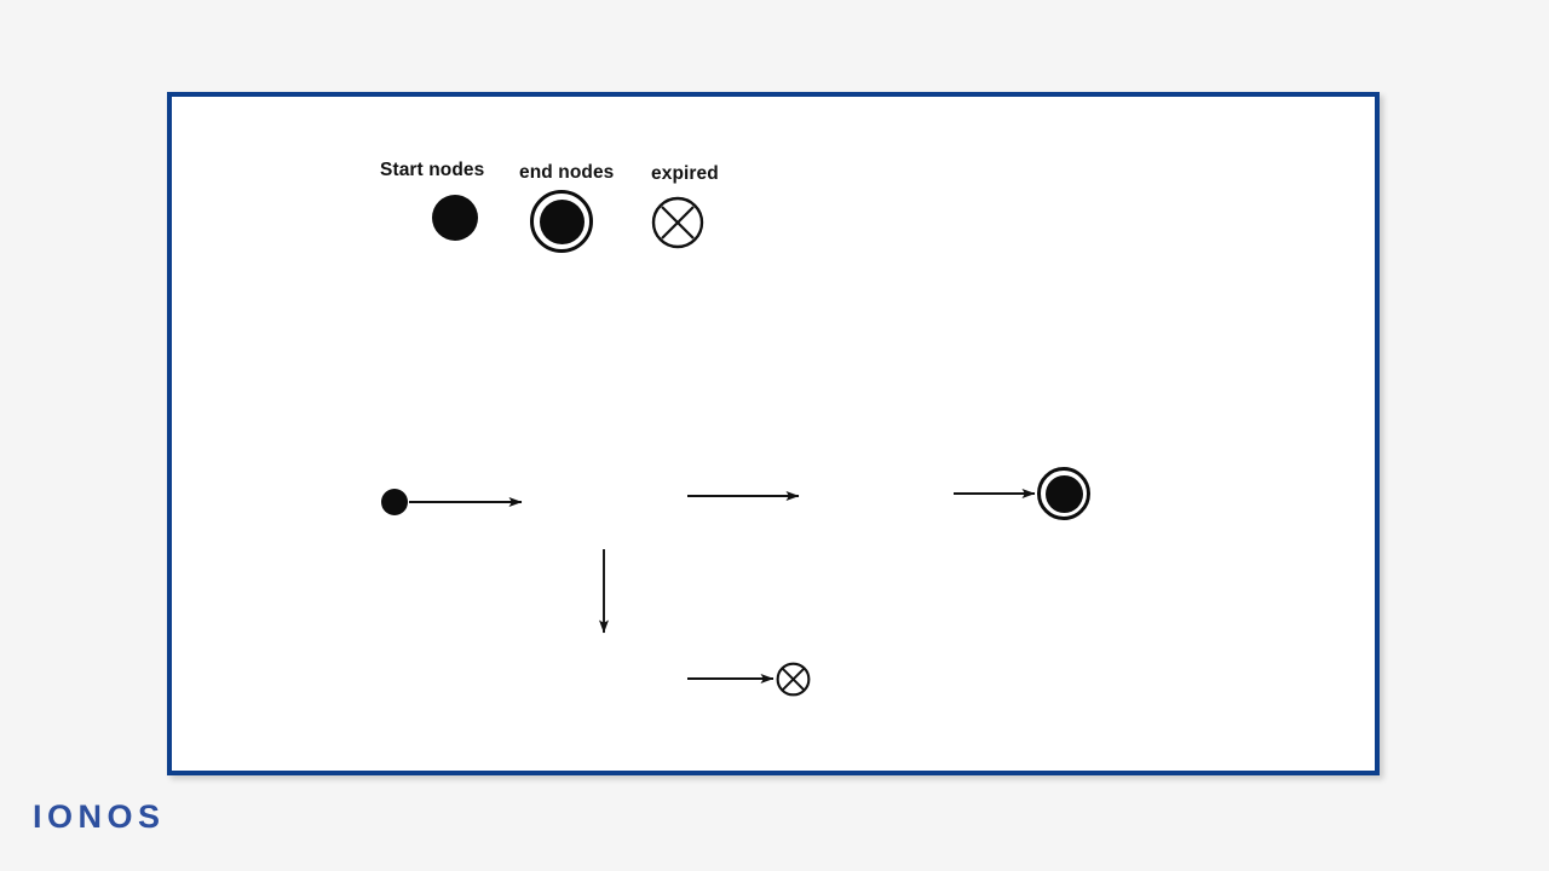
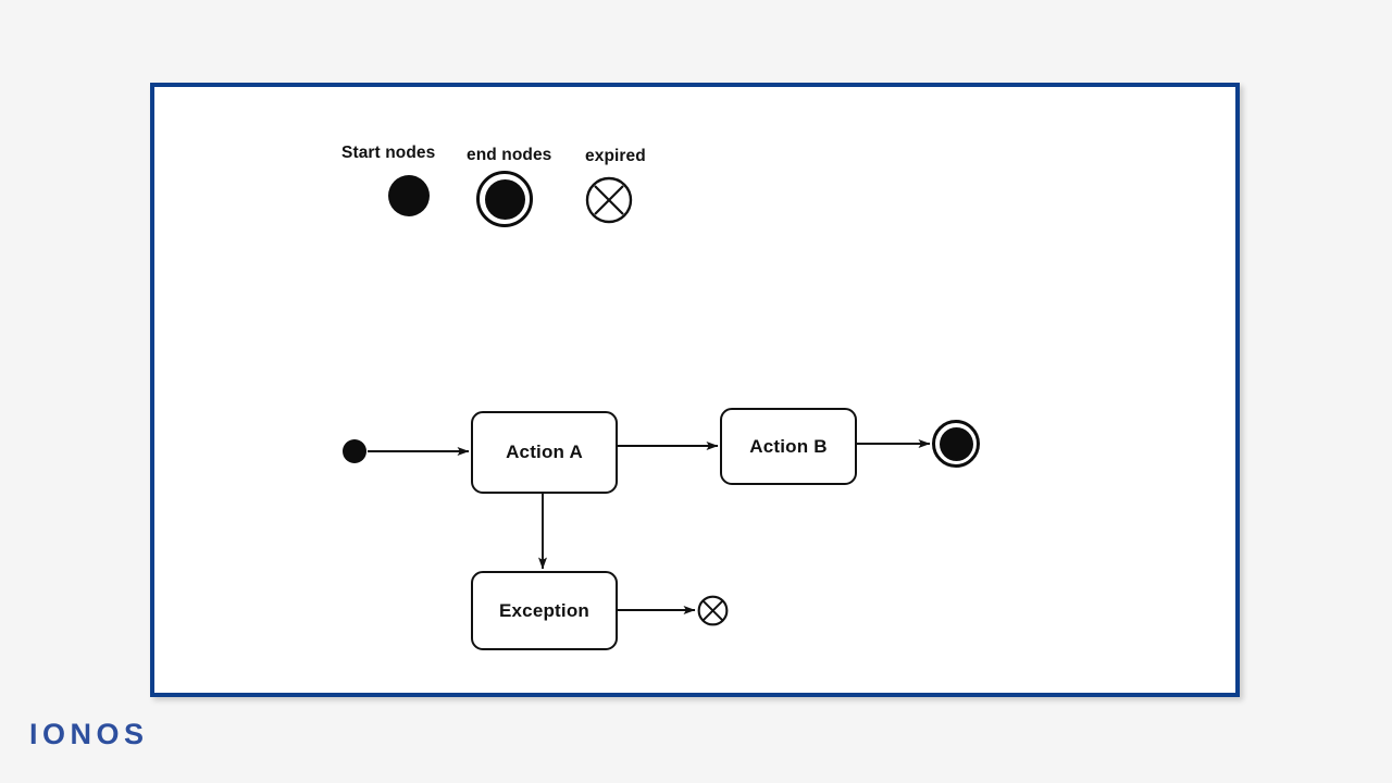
  Start nodes
  end nodes
  expired
+ Action A
+ Action B
+ Exception
  IONOS
